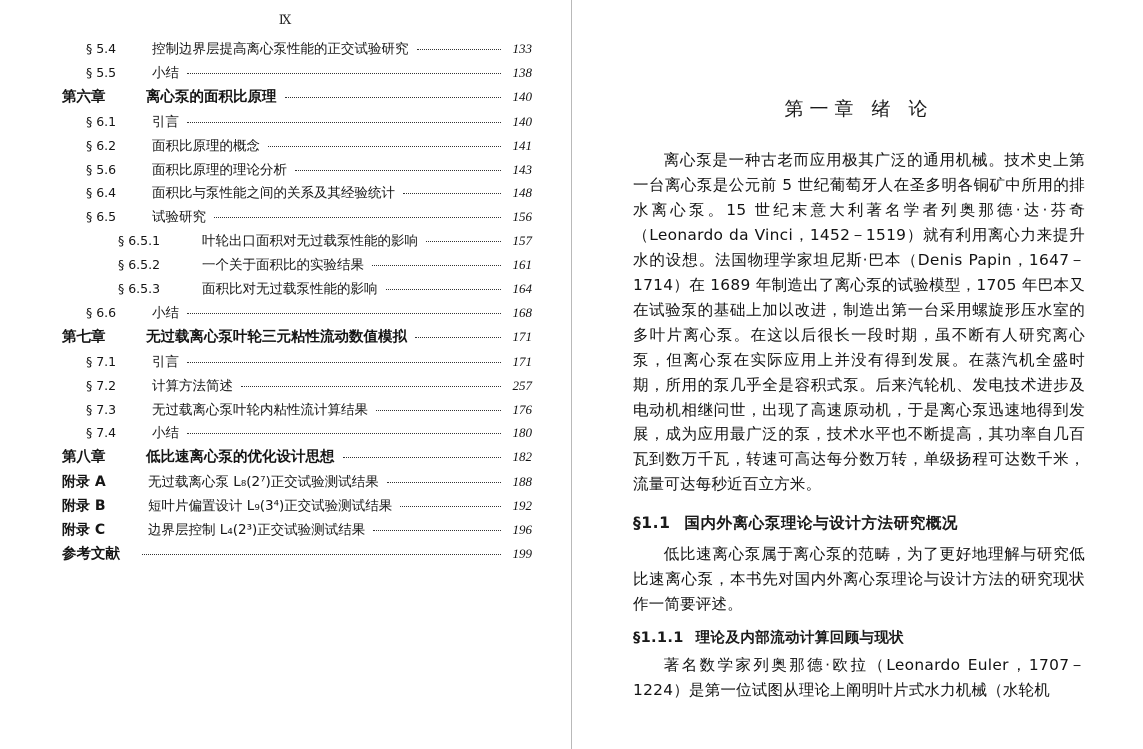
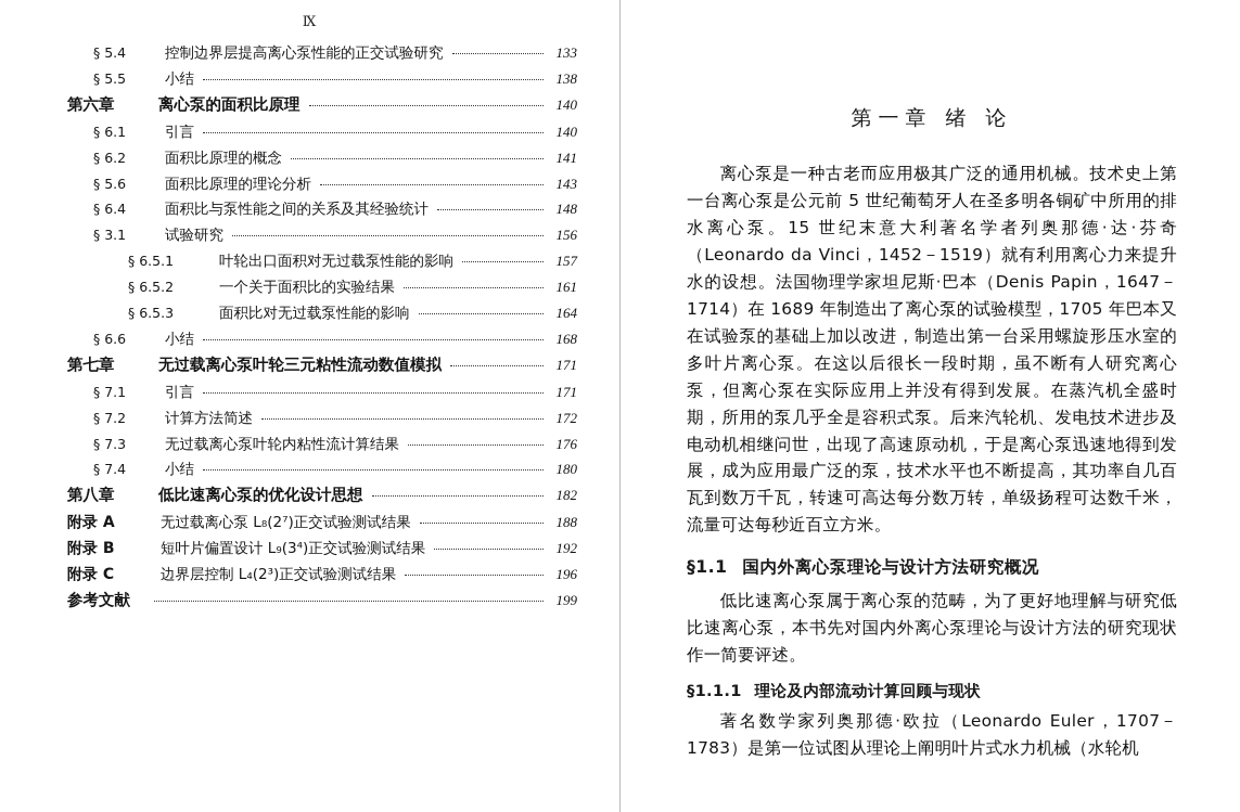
  Ⅸ
  § 5.4
  控制边界层提高离心泵性能的正交试验研究
  133
  § 5.5
  小结
  138
  第六章
  离心泵的面积比原理
  140
  § 6.1
  引言
  140
  § 6.2
  面积比原理的概念
  141
  § 5.6
  面积比原理的理论分析
  143
  § 6.4
  面积比与泵性能之间的关系及其经验统计
  148
- § 6.5
+ § 3.1
  试验研究
  156
  § 6.5.1
  叶轮出口面积对无过载泵性能的影响
  157
  § 6.5.2
  一个关于面积比的实验结果
  161
  § 6.5.3
  面积比对无过载泵性能的影响
  164
  § 6.6
  小结
  168
  第七章
  无过载离心泵叶轮三元粘性流动数值模拟
  171
  § 7.1
  引言
  171
  § 7.2
  计算方法简述
- 257
+ 172
  § 7.3
  无过载离心泵叶轮内粘性流计算结果
  176
  § 7.4
  小结
  180
  第八章
  低比速离心泵的优化设计思想
  182
  附录 A
  无过载离心泵 L₈(2⁷)正交试验测试结果
  188
  附录 B
  短叶片偏置设计 L₉(3⁴)正交试验测试结果
  192
  附录 C
  边界层控制 L₄(2³)正交试验测试结果
  196
  参考文献
  199
  第一章 绪 论
  离心泵是一种古老而应用极其广泛的通用机械。技术史上第一台离心泵是公元前 5 世纪葡萄牙人在圣多明各铜矿中所用的排水离心泵。15 世纪末意大利著名学者列奥那德·达·芬奇（Leonardo da Vinci，1452－1519）就有利用离心力来提升水的设想。法国物理学家坦尼斯·巴本（Denis Papin，1647－1714）在 1689 年制造出了离心泵的试验模型，1705 年巴本又在试验泵的基础上加以改进，制造出第一台采用螺旋形压水室的多叶片离心泵。在这以后很长一段时期，虽不断有人研究离心泵，但离心泵在实际应用上并没有得到发展。在蒸汽机全盛时期，所用的泵几乎全是容积式泵。后来汽轮机、发电技术进步及电动机相继问世，出现了高速原动机，于是离心泵迅速地得到发展，成为应用最广泛的泵，技术水平也不断提高，其功率自几百瓦到数万千瓦，转速可高达每分数万转，单级扬程可达数千米，流量可达每秒近百立方米。
  §1.1 国内外离心泵理论与设计方法研究概况
  低比速离心泵属于离心泵的范畴，为了更好地理解与研究低比速离心泵，本书先对国内外离心泵理论与设计方法的研究现状作一简要评述。
  §1.1.1 理论及内部流动计算回顾与现状
- 著名数学家列奥那德·欧拉（Leonardo Euler，1707－1224）是第一位试图从理论上阐明叶片式水力机械（水轮机
+ 著名数学家列奥那德·欧拉（Leonardo Euler，1707－1783）是第一位试图从理论上阐明叶片式水力机械（水轮机
